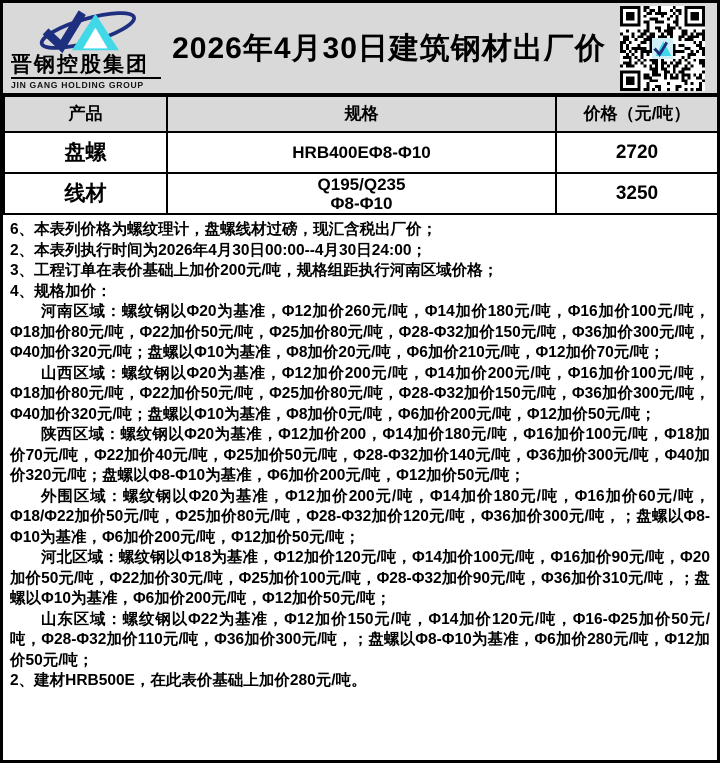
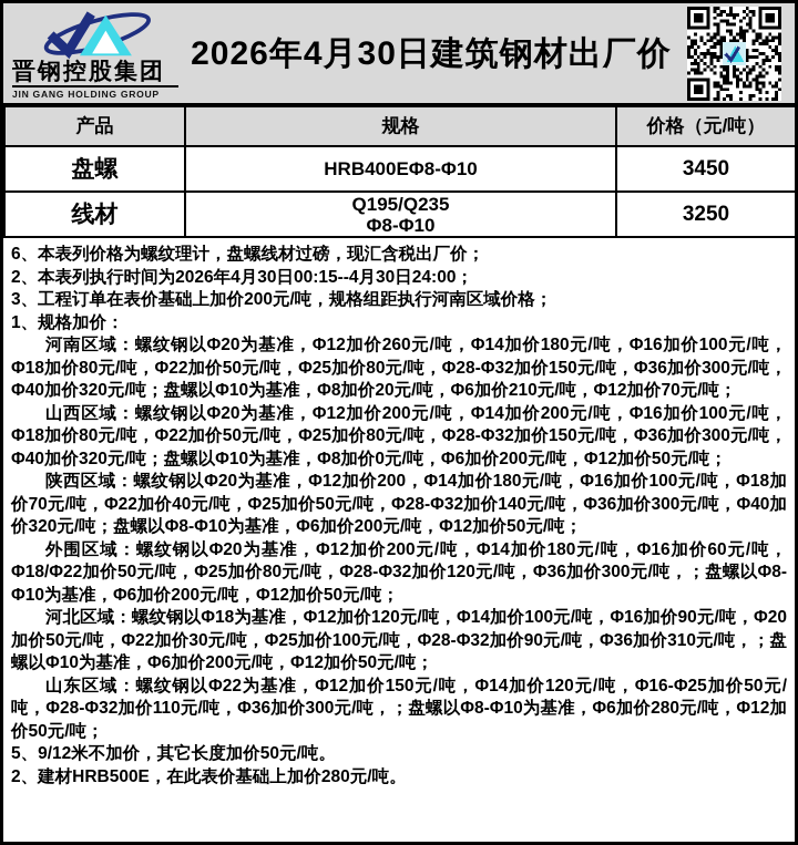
  晋钢控股集团
  JIN GANG HOLDING GROUP
  2026年4月30日建筑钢材出厂价
  产品	规格	价格（元/吨）
- 盘螺	HRB400EΦ8-Φ10	2720
+ 盘螺	HRB400EΦ8-Φ10	3450
  线材	Q195/Q235Φ8-Φ10	3250
  6、本表列价格为螺纹理计，盘螺线材过磅，现汇含税出厂价；
- 2、本表列执行时间为2026年4月30日00:00--4月30日24:00；
+ 2、本表列执行时间为2026年4月30日00:15--4月30日24:00；
  3、工程订单在表价基础上加价200元/吨，规格组距执行河南区域价格；
- 4、规格加价：
+ 1、规格加价：
  河南区域：螺纹钢以Φ20为基准，Φ12加价260元/吨，Φ14加价180元/吨，Φ16加价100元/吨，Φ18加价80元/吨，Φ22加价50元/吨，Φ25加价80元/吨，Φ28-Φ32加价150元/吨，Φ36加价300元/吨，Φ40加价320元/吨；盘螺以Φ10为基准，Φ8加价20元/吨，Φ6加价210元/吨，Φ12加价70元/吨；
  山西区域：螺纹钢以Φ20为基准，Φ12加价200元/吨，Φ14加价200元/吨，Φ16加价100元/吨，Φ18加价80元/吨，Φ22加价50元/吨，Φ25加价80元/吨，Φ28-Φ32加价150元/吨，Φ36加价300元/吨，Φ40加价320元/吨；盘螺以Φ10为基准，Φ8加价0元/吨，Φ6加价200元/吨，Φ12加价50元/吨；
  陕西区域：螺纹钢以Φ20为基准，Φ12加价200，Φ14加价180元/吨，Φ16加价100元/吨，Φ18加价70元/吨，Φ22加价40元/吨，Φ25加价50元/吨，Φ28-Φ32加价140元/吨，Φ36加价300元/吨，Φ40加价320元/吨；盘螺以Φ8-Φ10为基准，Φ6加价200元/吨，Φ12加价50元/吨；
  外围区域：螺纹钢以Φ20为基准，Φ12加价200元/吨，Φ14加价180元/吨，Φ16加价60元/吨，Φ18/Φ22加价50元/吨，Φ25加价80元/吨，Φ28-Φ32加价120元/吨，Φ36加价300元/吨，；盘螺以Φ8-Φ10为基准，Φ6加价200元/吨，Φ12加价50元/吨；
  河北区域：螺纹钢以Φ18为基准，Φ12加价120元/吨，Φ14加价100元/吨，Φ16加价90元/吨，Φ20加价50元/吨，Φ22加价30元/吨，Φ25加价100元/吨，Φ28-Φ32加价90元/吨，Φ36加价310元/吨，；盘螺以Φ10为基准，Φ6加价200元/吨，Φ12加价50元/吨；
  山东区域：螺纹钢以Φ22为基准，Φ12加价150元/吨，Φ14加价120元/吨，Φ16-Φ25加价50元/吨，Φ28-Φ32加价110元/吨，Φ36加价300元/吨，；盘螺以Φ8-Φ10为基准，Φ6加价280元/吨，Φ12加价50元/吨；
+ 5、9/12米不加价，其它长度加价50元/吨。
  2、建材HRB500E，在此表价基础上加价280元/吨。
